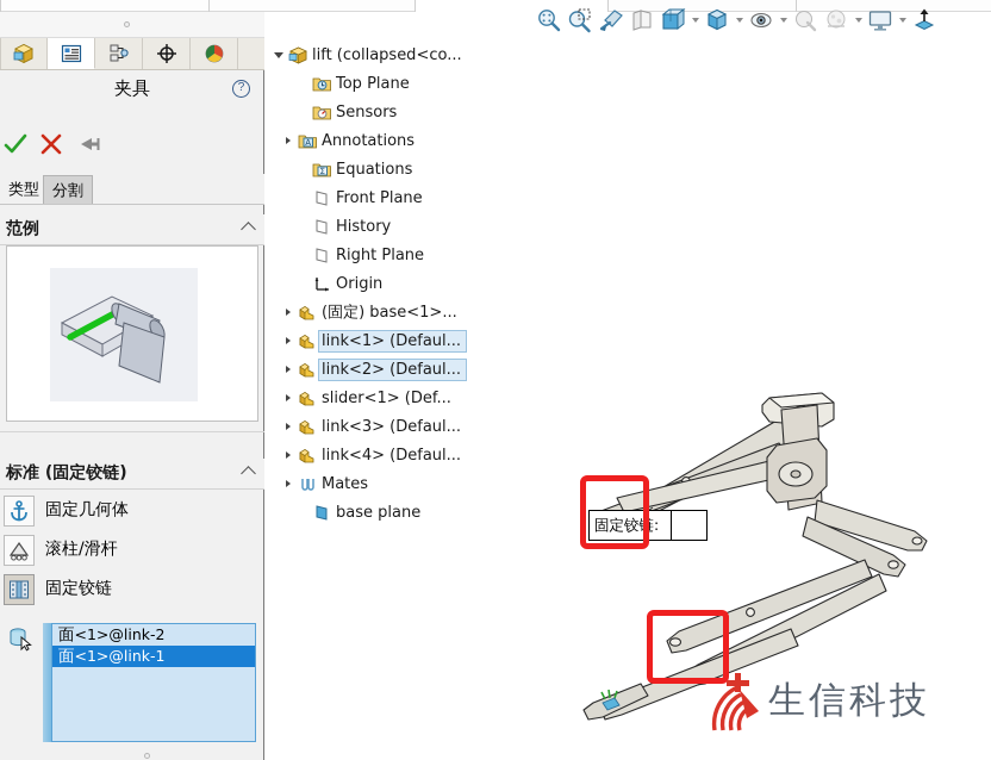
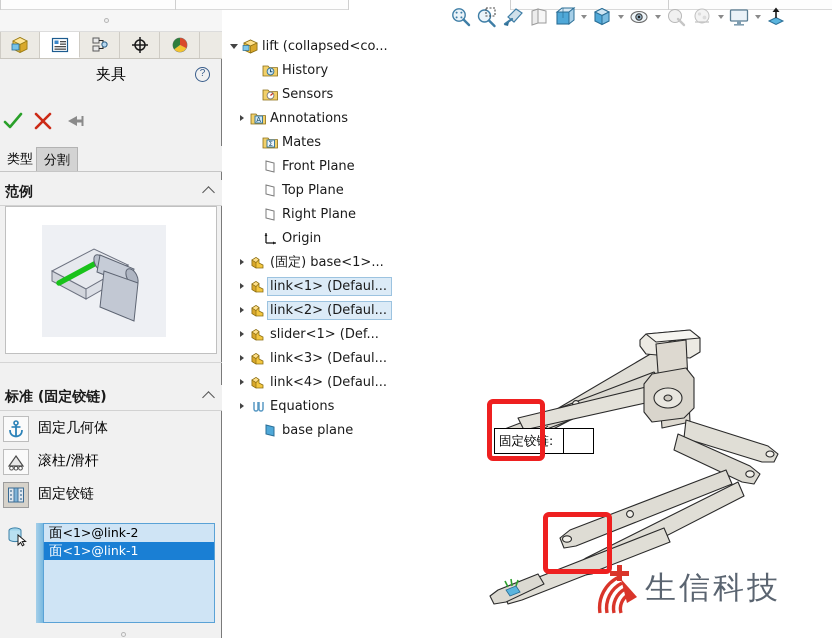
  夹具
  ?
  类型
  分割
  范例
  标准 (固定铰链)
  固定几何体
  滚柱/滑杆
  固定铰链
  面<1>@link-2
  面<1>@link-1
  lift (collapsed<co...
- Top Plane
+ History
  Sensors
  A
  Annotations
  Σ
- Equations
+ Mates
  Front Plane
- History
+ Top Plane
  Right Plane
  Origin
  (固定) base<1>...
  link<1> (Defaul...
  link<2> (Defaul...
  slider<1> (Def...
  link<3> (Defaul...
  link<4> (Defaul...
- Mates
+ Equations
  base plane
  固定铰链:
  生信科技
